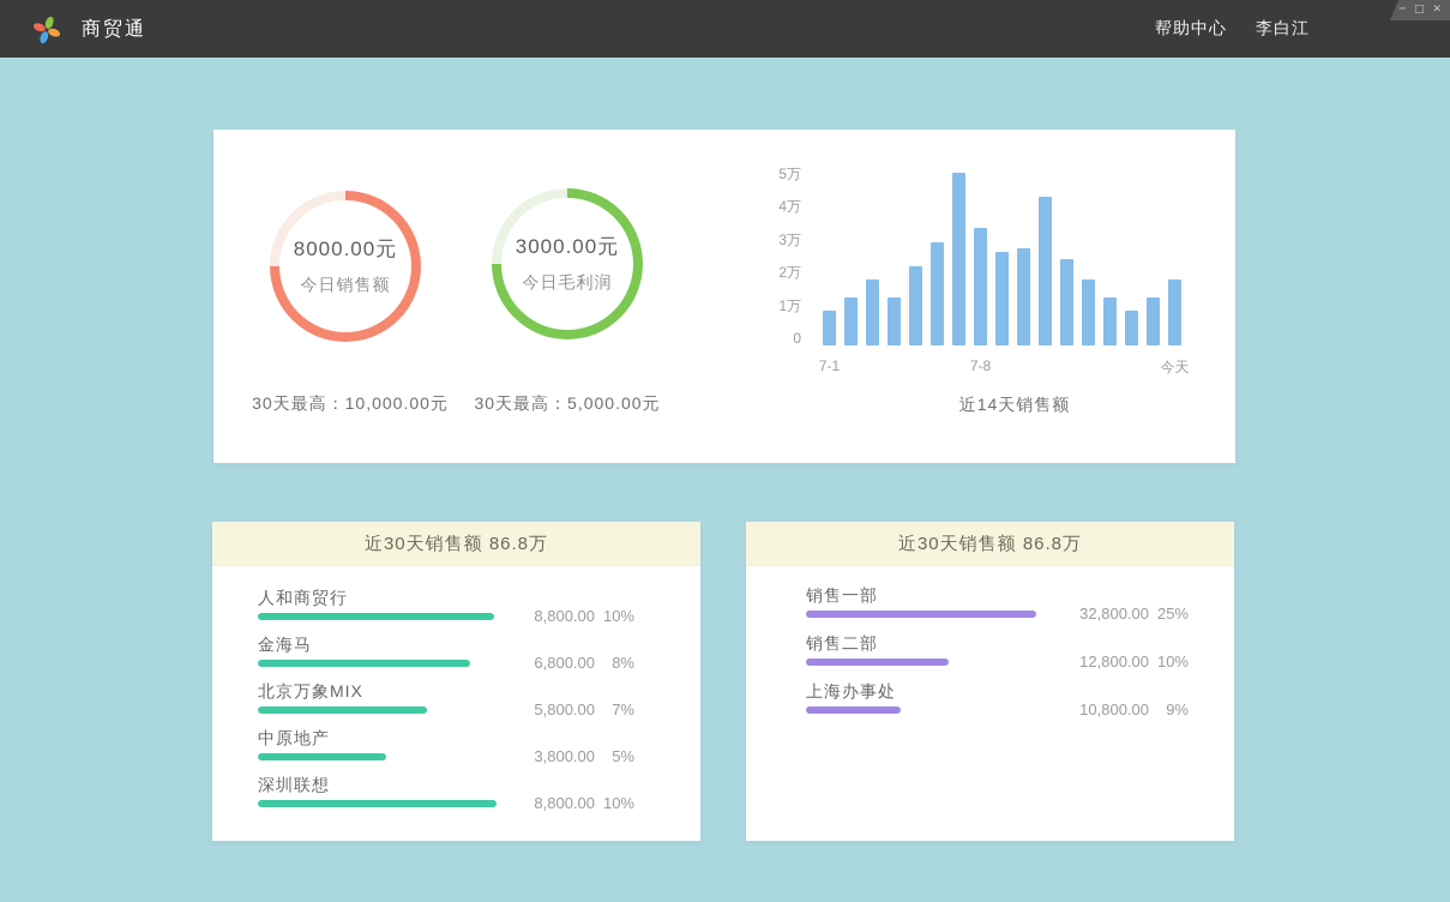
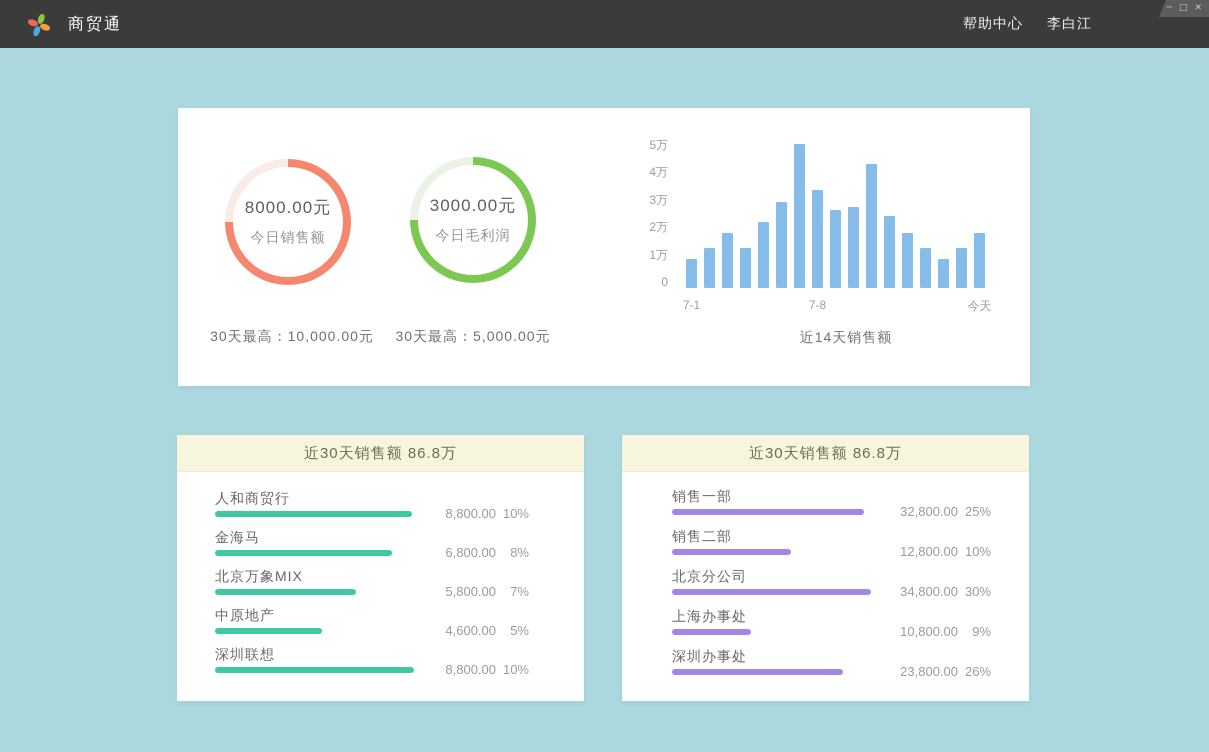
  商贸通
  帮助中心
  李白江
  ─
  □
  ✕
  8000.00元
  今日销售额
  30天最高：10,000.00元
  3000.00元
  今日毛利润
  30天最高：5,000.00元
  0
  1万
  2万
  3万
  4万
  5万
  7-1
  7-8
  今天
  近14天销售额
  近30天销售额 86.8万
  人和商贸行
  8,800.00
  10%
  金海马
  6,800.00
  8%
  北京万象MIX
  5,800.00
  7%
  中原地产
- 3,800.00
+ 4,600.00
  5%
  深圳联想
  8,800.00
  10%
  近30天销售额 86.8万
  销售一部
  32,800.00
  25%
  销售二部
  12,800.00
  10%
+ 北京分公司
+ 34,800.00
+ 30%
  上海办事处
  10,800.00
  9%
+ 深圳办事处
+ 23,800.00
+ 26%
